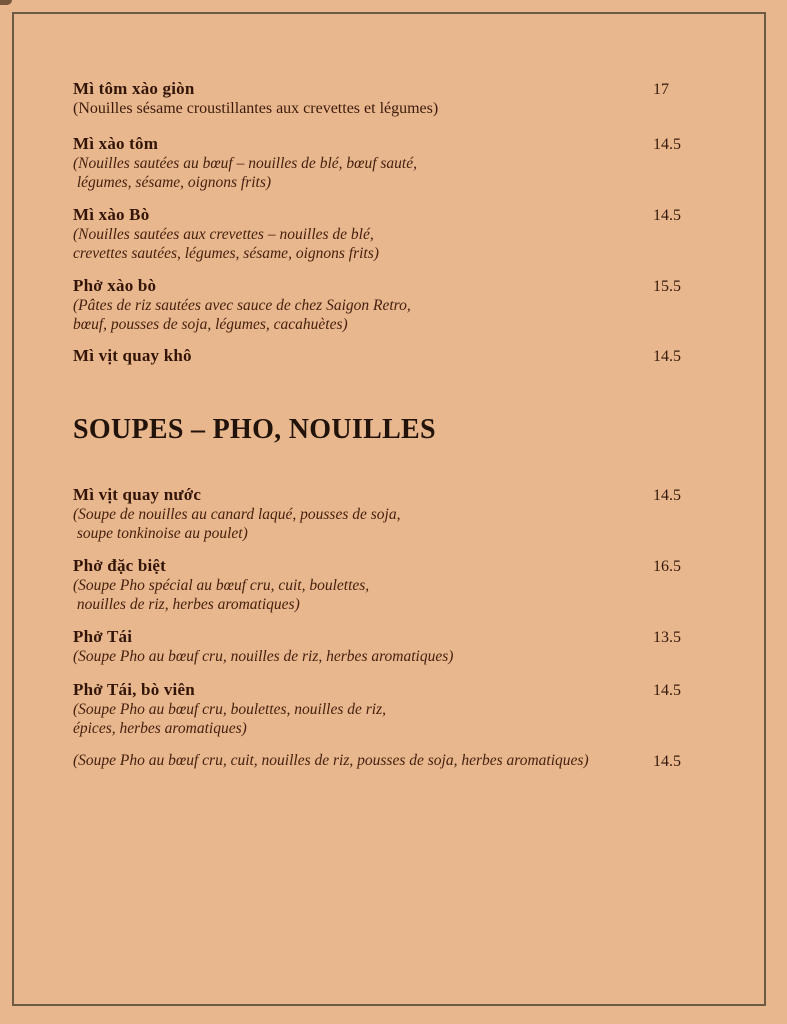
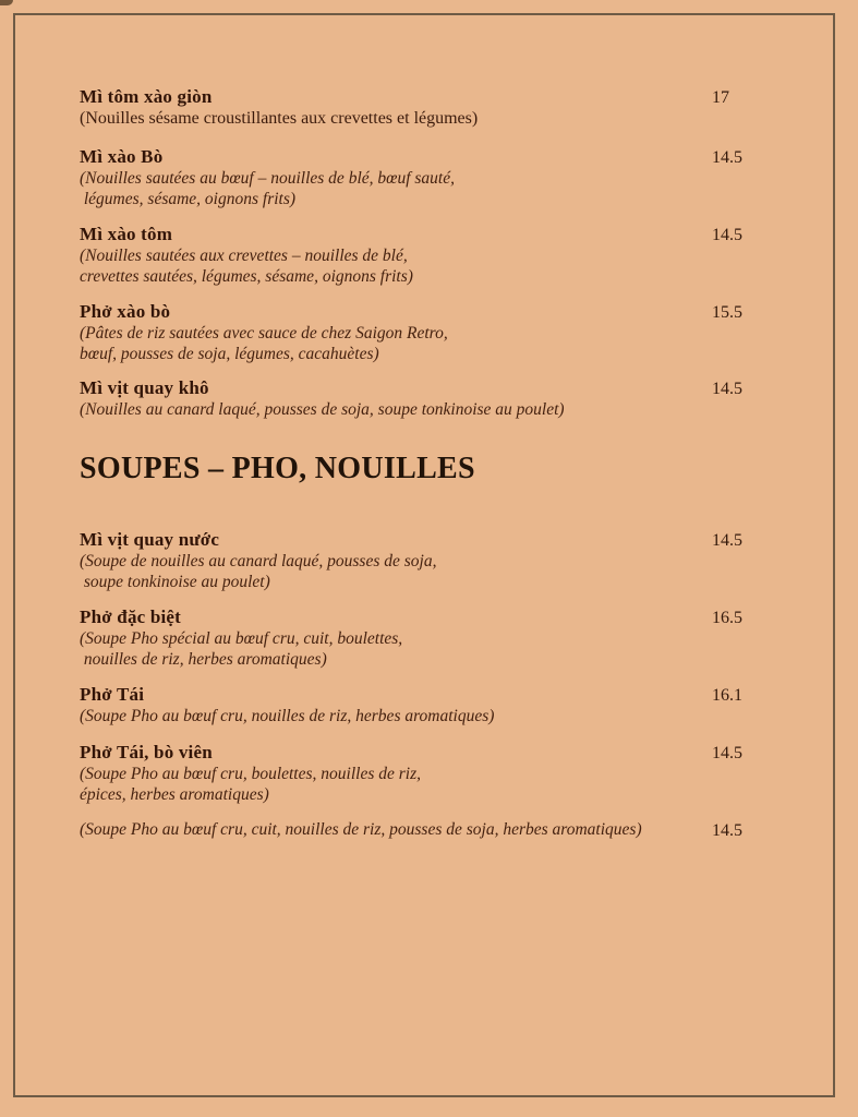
  Mì tôm xào giòn
  17
  (Nouilles sésame croustillantes aux crevettes et légumes)
- Mì xào tôm
+ Mì xào Bò
  14.5
  (Nouilles sautées au bœuf – nouilles de blé, bœuf sauté,
  légumes, sésame, oignons frits)
- Mì xào Bò
+ Mì xào tôm
  14.5
  (Nouilles sautées aux crevettes – nouilles de blé,
  crevettes sautées, légumes, sésame, oignons frits)
  Phở xào bò
  15.5
  (Pâtes de riz sautées avec sauce de chez Saigon Retro,
  bœuf, pousses de soja, légumes, cacahuètes)
  Mì vịt quay khô
  14.5
+ (Nouilles au canard laqué, pousses de soja, soupe tonkinoise au poulet)
  SOUPES – PHO, NOUILLES
  Mì vịt quay nước
  14.5
  (Soupe de nouilles au canard laqué, pousses de soja,
  soupe tonkinoise au poulet)
  Phở đặc biệt
  16.5
  (Soupe Pho spécial au bœuf cru, cuit, boulettes,
  nouilles de riz, herbes aromatiques)
  Phở Tái
- 13.5
+ 16.1
  (Soupe Pho au bœuf cru, nouilles de riz, herbes aromatiques)
  Phở Tái, bò viên
  14.5
  (Soupe Pho au bœuf cru, boulettes, nouilles de riz,
  épices, herbes aromatiques)
  14.5
  (Soupe Pho au bœuf cru, cuit, nouilles de riz, pousses de soja, herbes aromatiques)
